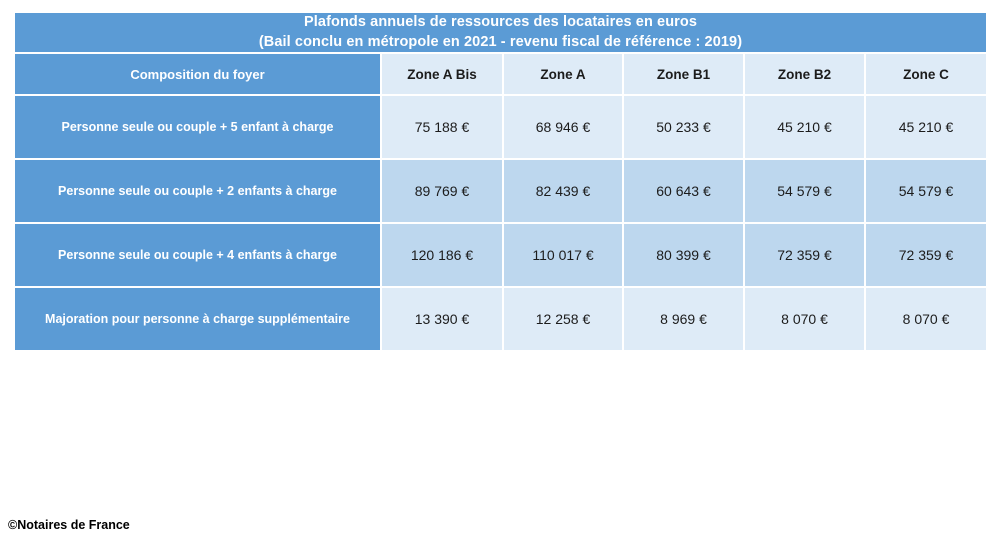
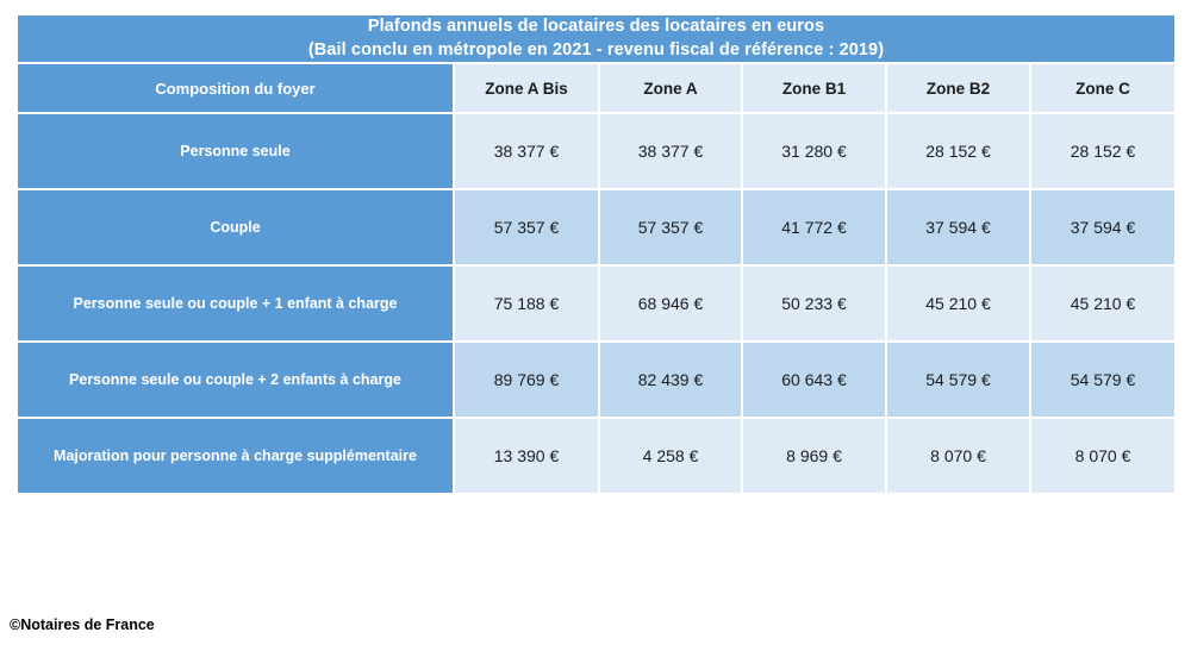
- Plafonds annuels de ressources des locataires en euros (Bail conclu en métropole en 2021 - revenu fiscal de référence : 2019)
+ Plafonds annuels de locataires des locataires en euros (Bail conclu en métropole en 2021 - revenu fiscal de référence : 2019)
  Composition du foyer	Zone A Bis	Zone A	Zone B1	Zone B2	Zone C
+ Personne seule	38 377 €	38 377 €	31 280 €	28 152 €	28 152 €
+ Couple	57 357 €	57 357 €	41 772 €	37 594 €	37 594 €
- Personne seule ou couple + 5 enfant à charge	75 188 €	68 946 €	50 233 €	45 210 €	45 210 €
+ Personne seule ou couple + 1 enfant à charge	75 188 €	68 946 €	50 233 €	45 210 €	45 210 €
  Personne seule ou couple + 2 enfants à charge	89 769 €	82 439 €	60 643 €	54 579 €	54 579 €
- Personne seule ou couple + 4 enfants à charge	120 186 €	110 017 €	80 399 €	72 359 €	72 359 €
- Majoration pour personne à charge supplémentaire	13 390 €	12 258 €	8 969 €	8 070 €	8 070 €
+ Majoration pour personne à charge supplémentaire	13 390 €	4 258 €	8 969 €	8 070 €	8 070 €
  ©Notaires de France
